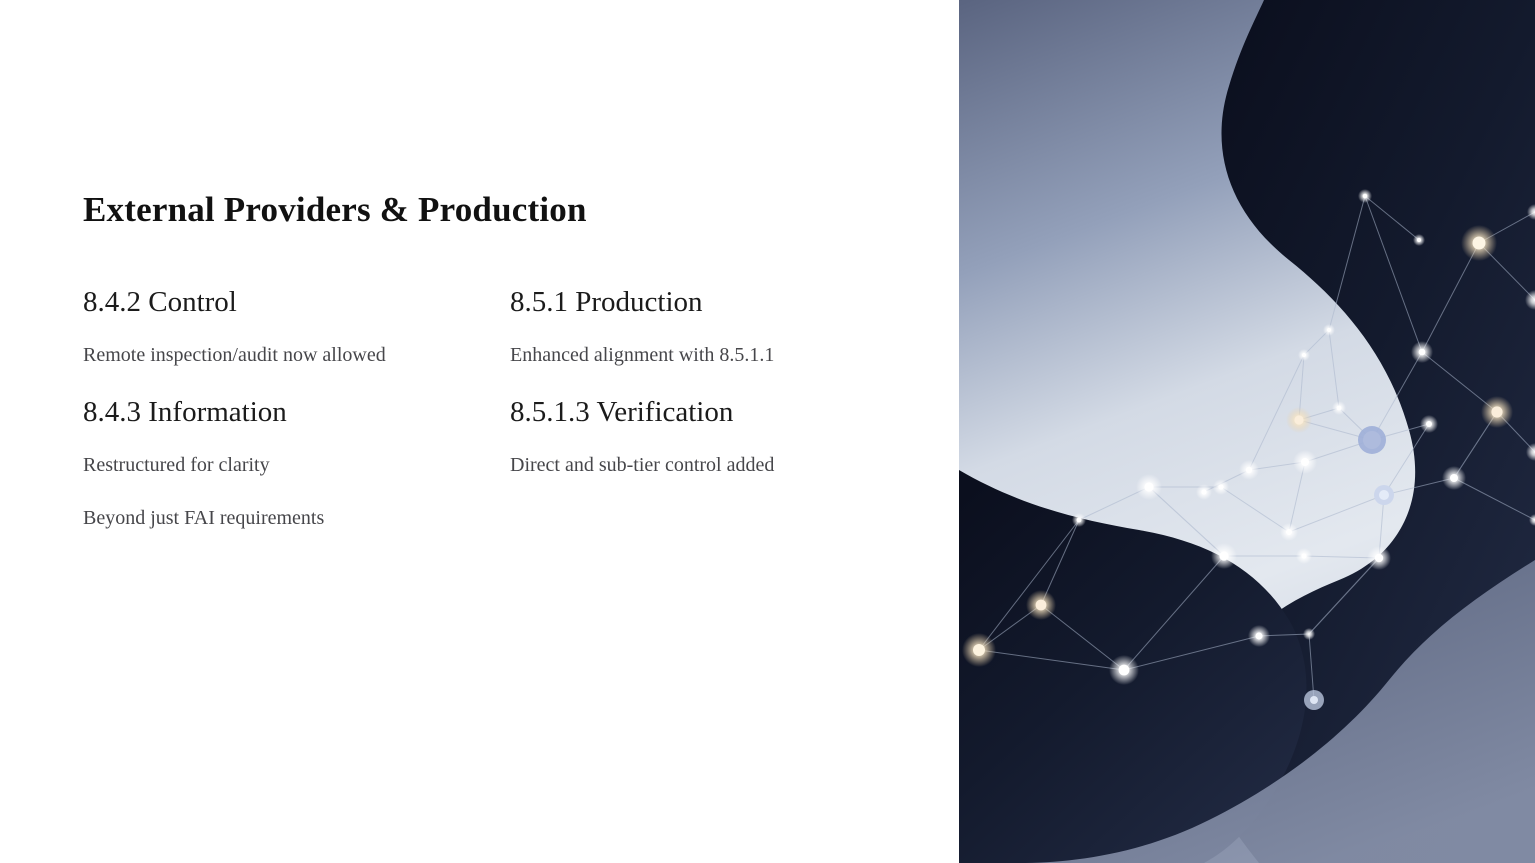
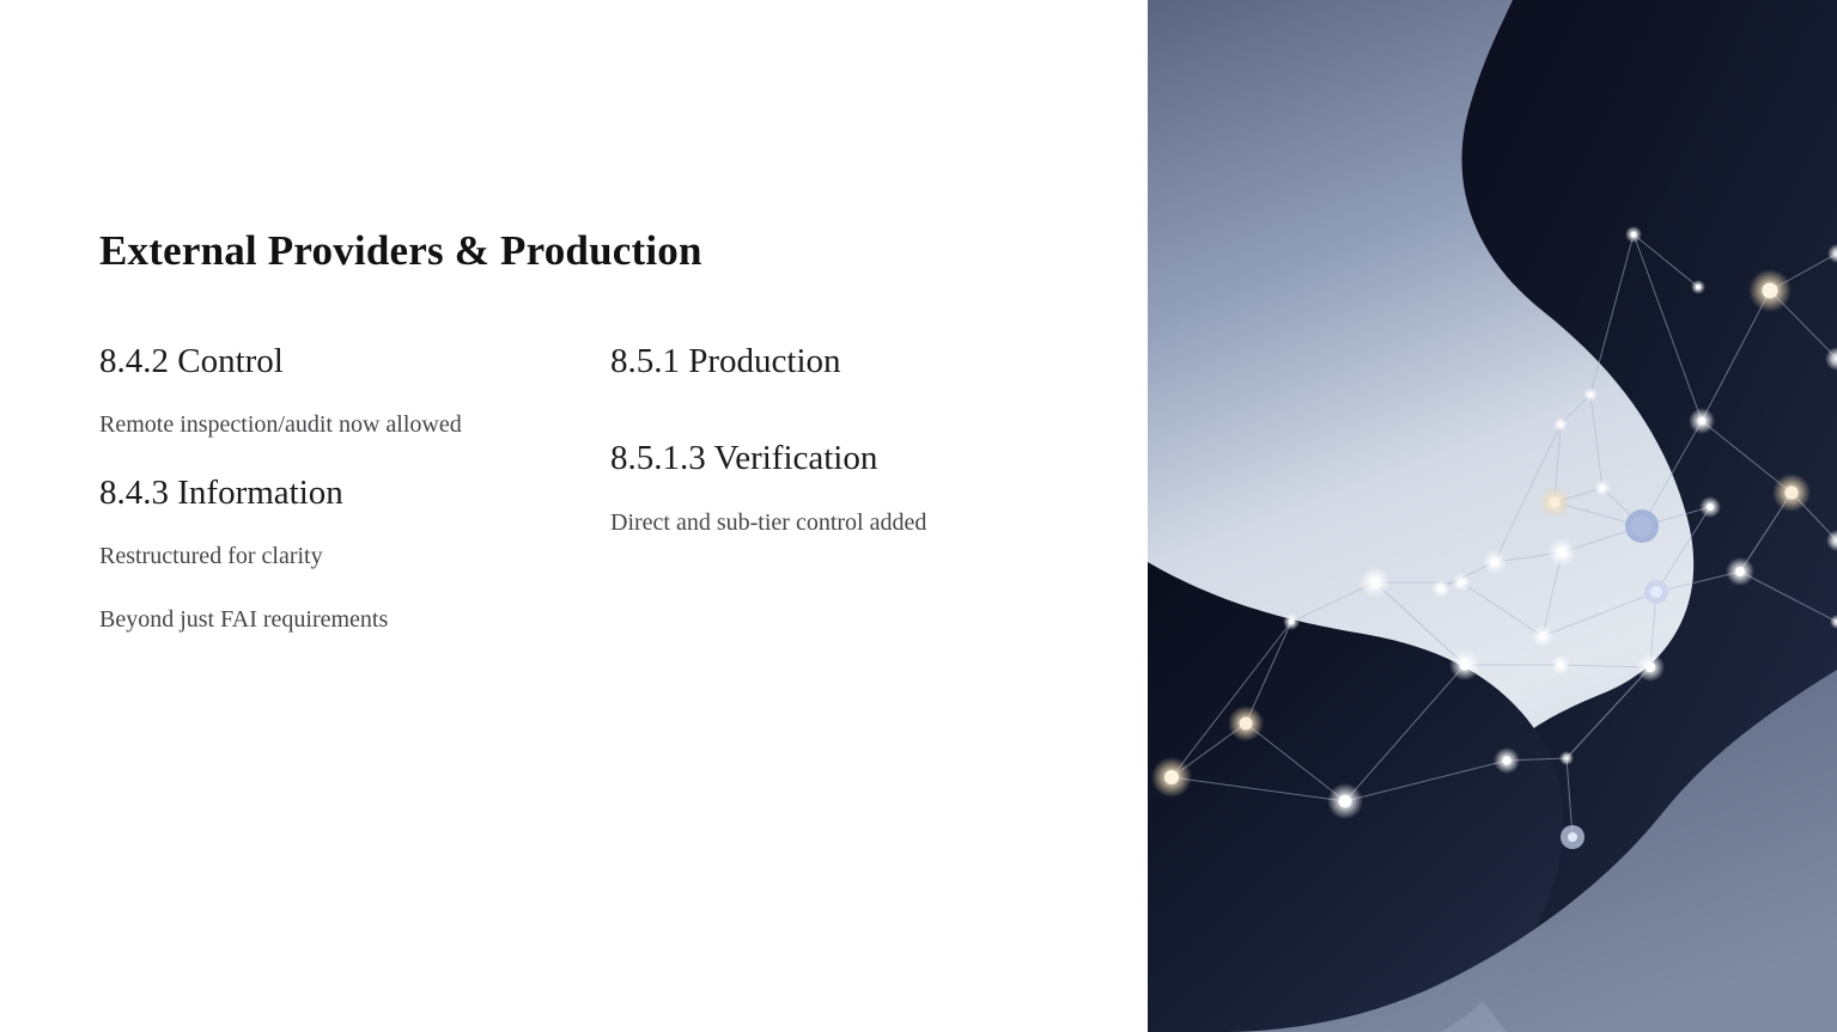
  External Providers & Production
  8.4.2 Control
  Remote inspection/audit now allowed
  8.4.3 Information
  Restructured for clarity
  Beyond just FAI requirements
  8.5.1 Production
- Enhanced alignment with 8.5.1.1
  8.5.1.3 Verification
  Direct and sub-tier control added
